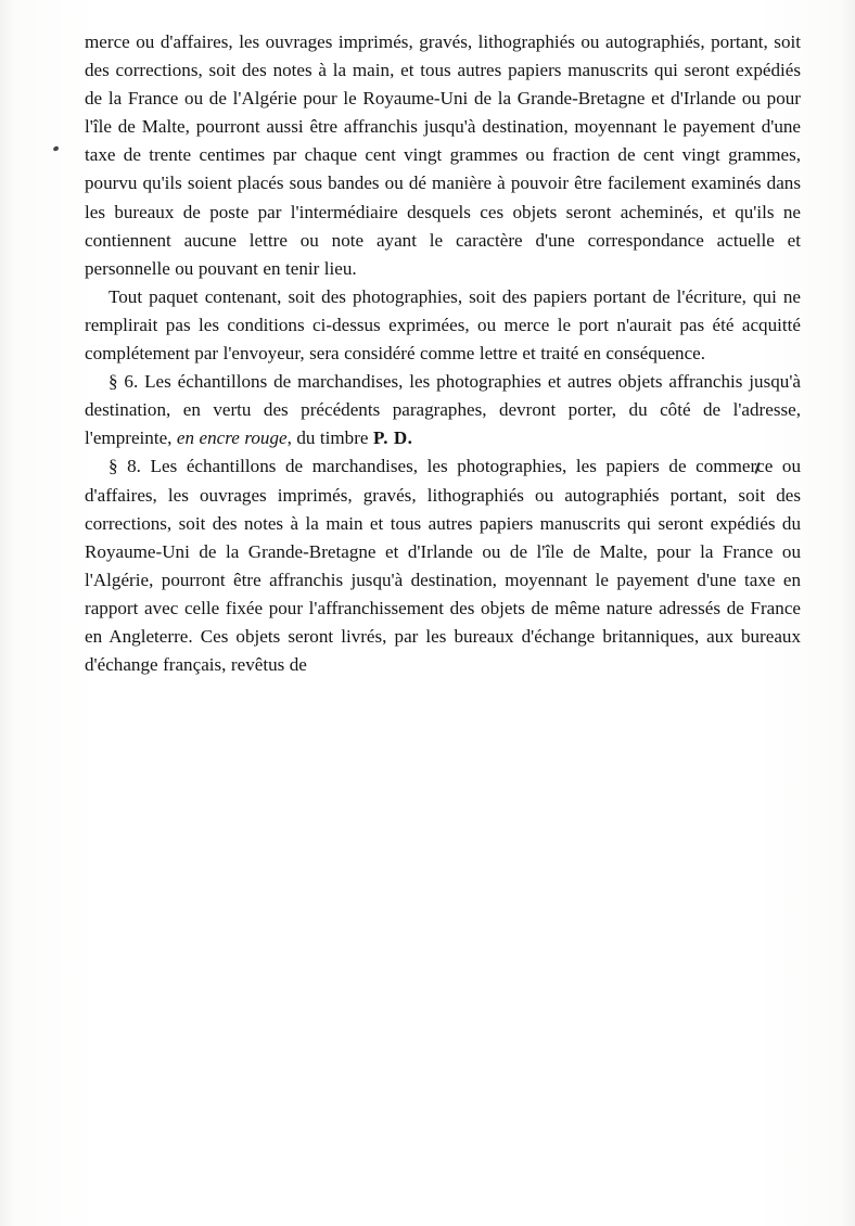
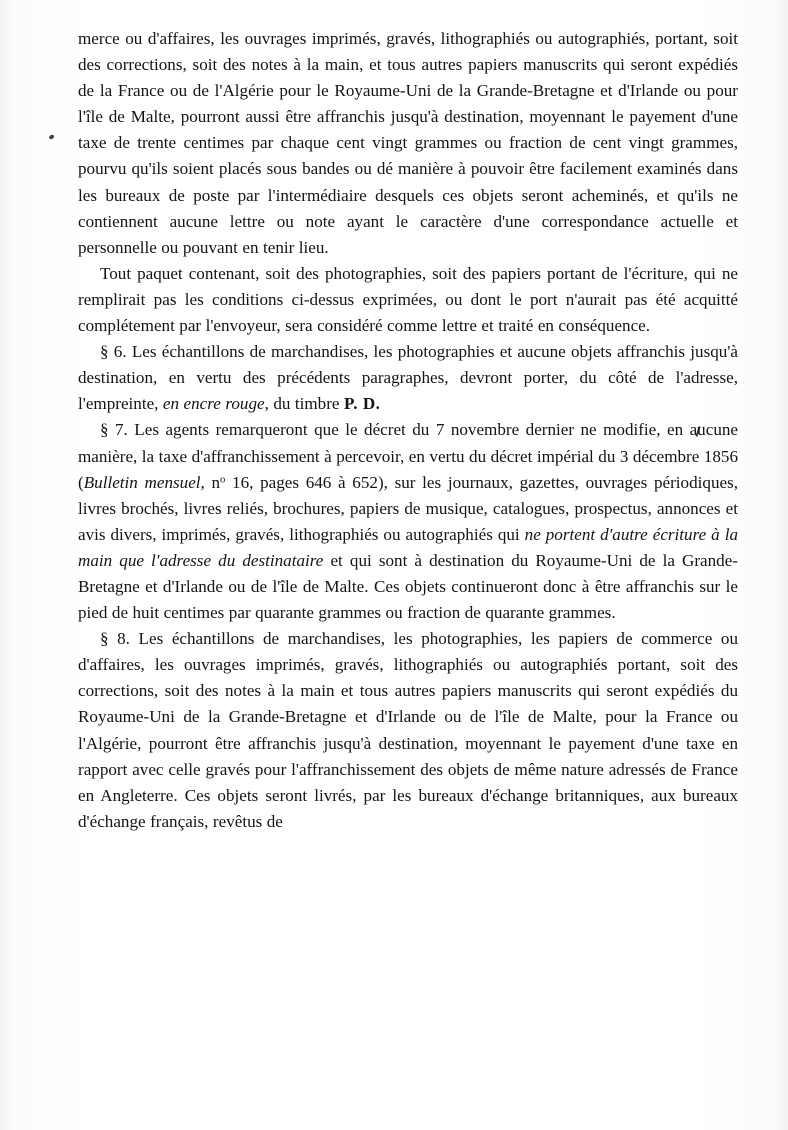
  merce ou d'affaires, les ouvrages imprimés, gravés, lithographiés ou autographiés, portant, soit des corrections, soit des notes à la main, et tous autres papiers manuscrits qui seront expédiés de la France ou de l'Algérie pour le Royaume-Uni de la Grande-Bretagne et d'Irlande ou pour l'île de Malte, pourront aussi être affranchis jusqu'à destination, moyennant le payement d'une taxe de trente centimes par chaque cent vingt grammes ou fraction de cent vingt grammes, pourvu qu'ils soient placés sous bandes ou dé manière à pouvoir être facilement examinés dans les bureaux de poste par l'intermédiaire desquels ces objets seront acheminés, et qu'ils ne contiennent aucune lettre ou note ayant le caractère d'une correspondance actuelle et personnelle ou pouvant en tenir lieu.
- Tout paquet contenant, soit des photographies, soit des papiers portant de l'écriture, qui ne remplirait pas les conditions ci-dessus exprimées, ou merce le port n'aurait pas été acquitté complétement par l'envoyeur, sera considéré comme lettre et traité en conséquence.
+ Tout paquet contenant, soit des photographies, soit des papiers portant de l'écriture, qui ne remplirait pas les conditions ci-dessus exprimées, ou dont le port n'aurait pas été acquitté complétement par l'envoyeur, sera considéré comme lettre et traité en conséquence.
- § 6. Les échantillons de marchandises, les photographies et autres objets affranchis jusqu'à destination, en vertu des précédents paragraphes, devront porter, du côté de l'adresse, l'empreinte, en encre rouge, du timbre P. D.
+ § 6. Les échantillons de marchandises, les photographies et aucune objets affranchis jusqu'à destination, en vertu des précédents paragraphes, devront porter, du côté de l'adresse, l'empreinte, en encre rouge, du timbre P. D.
+ § 7. Les agents remarqueront que le décret du 7 novembre dernier ne modifie, en aucune manière, la taxe d'affranchissement à percevoir, en vertu du décret impérial du 3 décembre 1856 (Bulletin mensuel, no 16, pages 646 à 652), sur les journaux, gazettes, ouvrages périodiques, livres brochés, livres reliés, brochures, papiers de musique, catalogues, prospectus, annonces et avis divers, imprimés, gravés, lithographiés ou autographiés qui ne portent d'autre écriture à la main que l'adresse du destinataire et qui sont à destination du Royaume-Uni de la Grande-Bretagne et d'Irlande ou de l'île de Malte. Ces objets continueront donc à être affranchis sur le pied de huit centimes par quarante grammes ou fraction de quarante grammes.
- § 8. Les échantillons de marchandises, les photographies, les papiers de commerce ou d'affaires, les ouvrages imprimés, gravés, lithographiés ou autographiés portant, soit des corrections, soit des notes à la main et tous autres papiers manuscrits qui seront expédiés du Royaume-Uni de la Grande-Bretagne et d'Irlande ou de l'île de Malte, pour la France ou l'Algérie, pourront être affranchis jusqu'à destination, moyennant le payement d'une taxe en rapport avec celle fixée pour l'affranchissement des objets de même nature adressés de France en Angleterre. Ces objets seront livrés, par les bureaux d'échange britanniques, aux bureaux d'échange français, revêtus de
+ § 8. Les échantillons de marchandises, les photographies, les papiers de commerce ou d'affaires, les ouvrages imprimés, gravés, lithographiés ou autographiés portant, soit des corrections, soit des notes à la main et tous autres papiers manuscrits qui seront expédiés du Royaume-Uni de la Grande-Bretagne et d'Irlande ou de l'île de Malte, pour la France ou l'Algérie, pourront être affranchis jusqu'à destination, moyennant le payement d'une taxe en rapport avec celle gravés pour l'affranchissement des objets de même nature adressés de France en Angleterre. Ces objets seront livrés, par les bureaux d'échange britanniques, aux bureaux d'échange français, revêtus de
